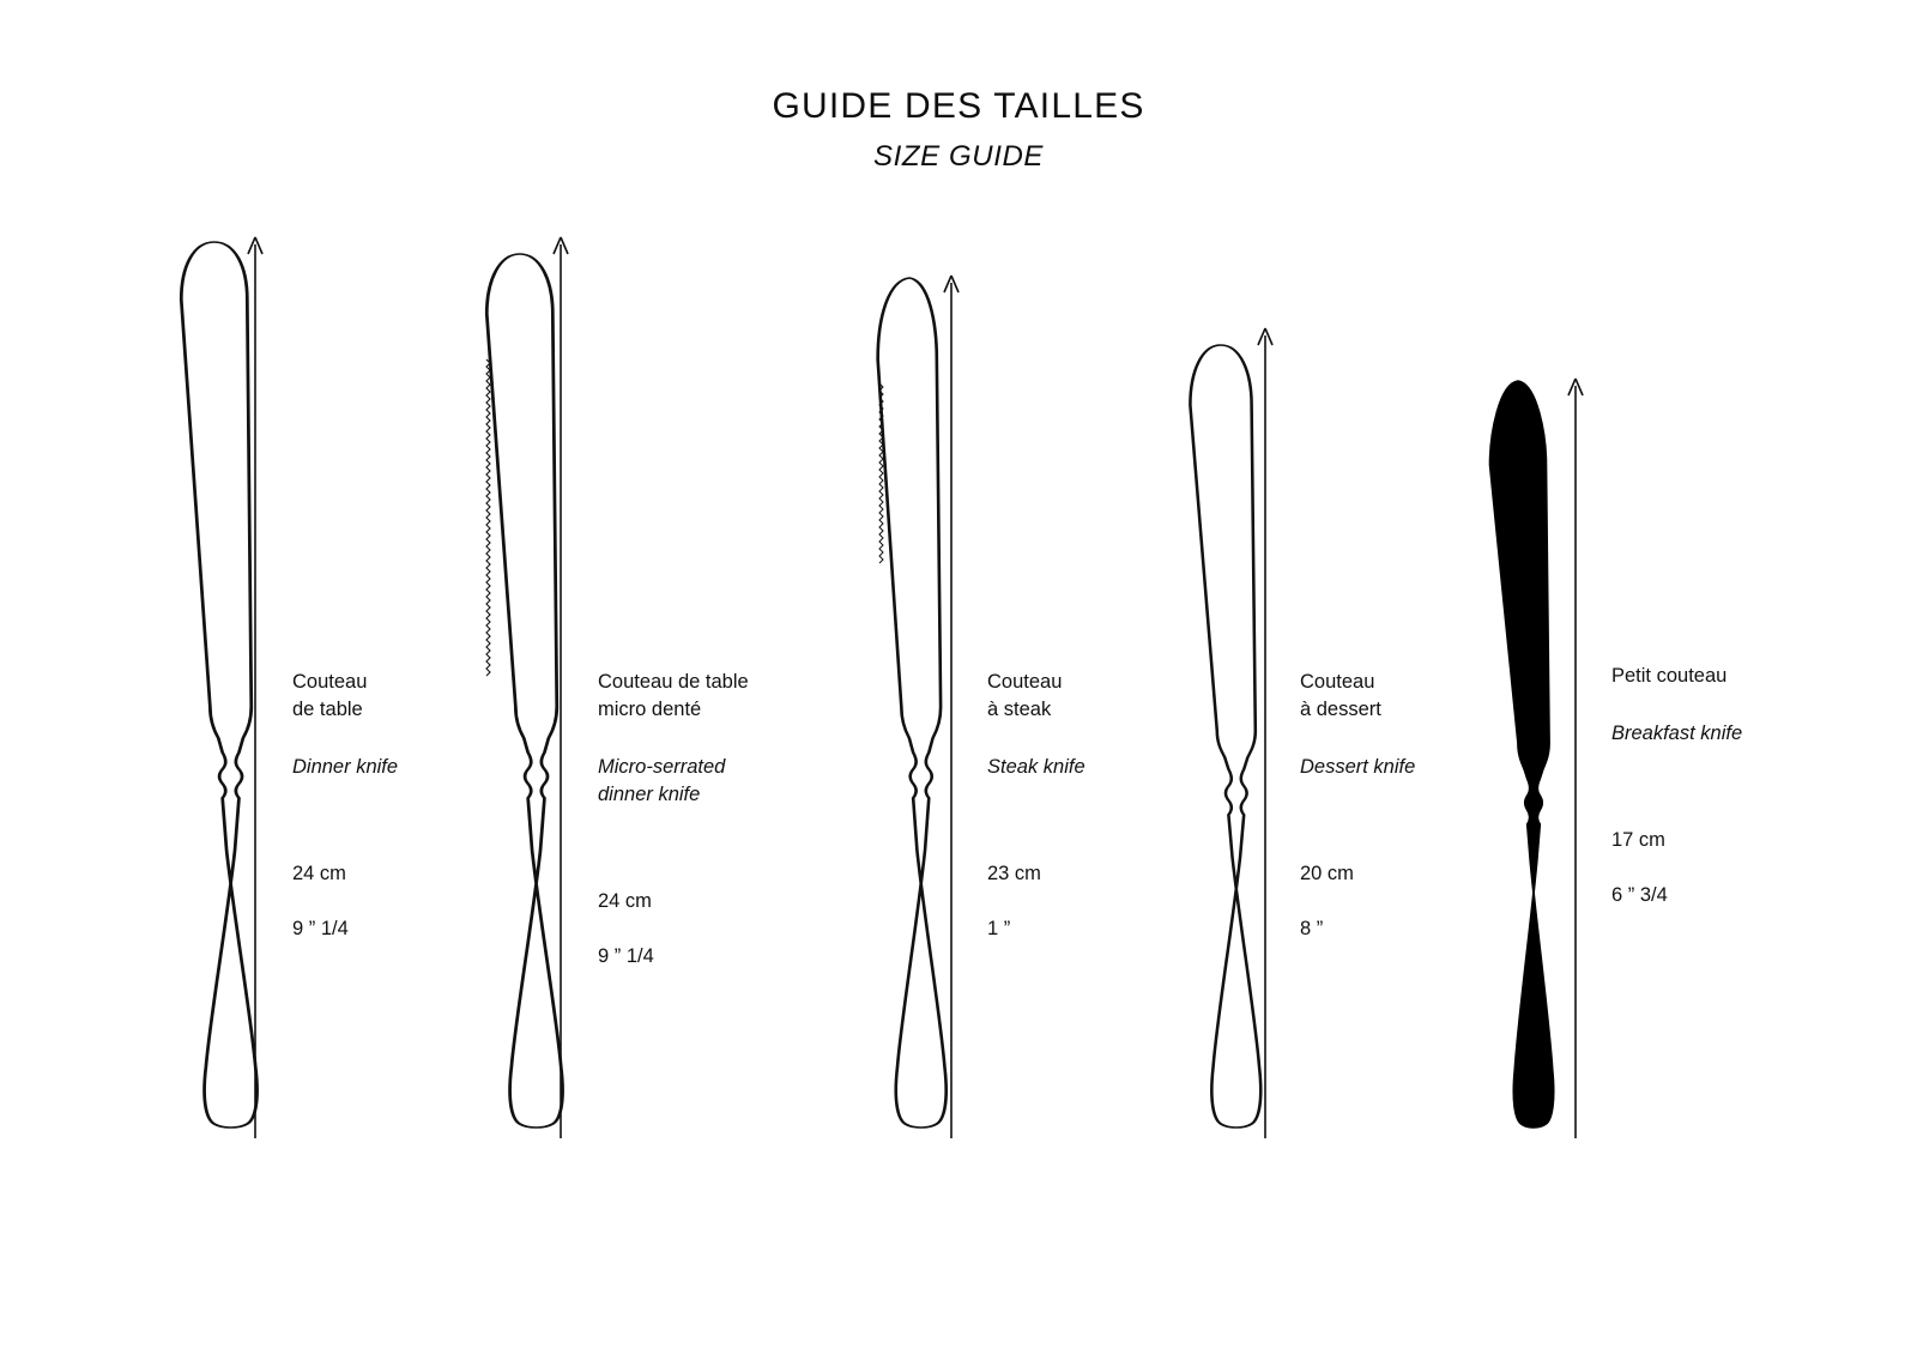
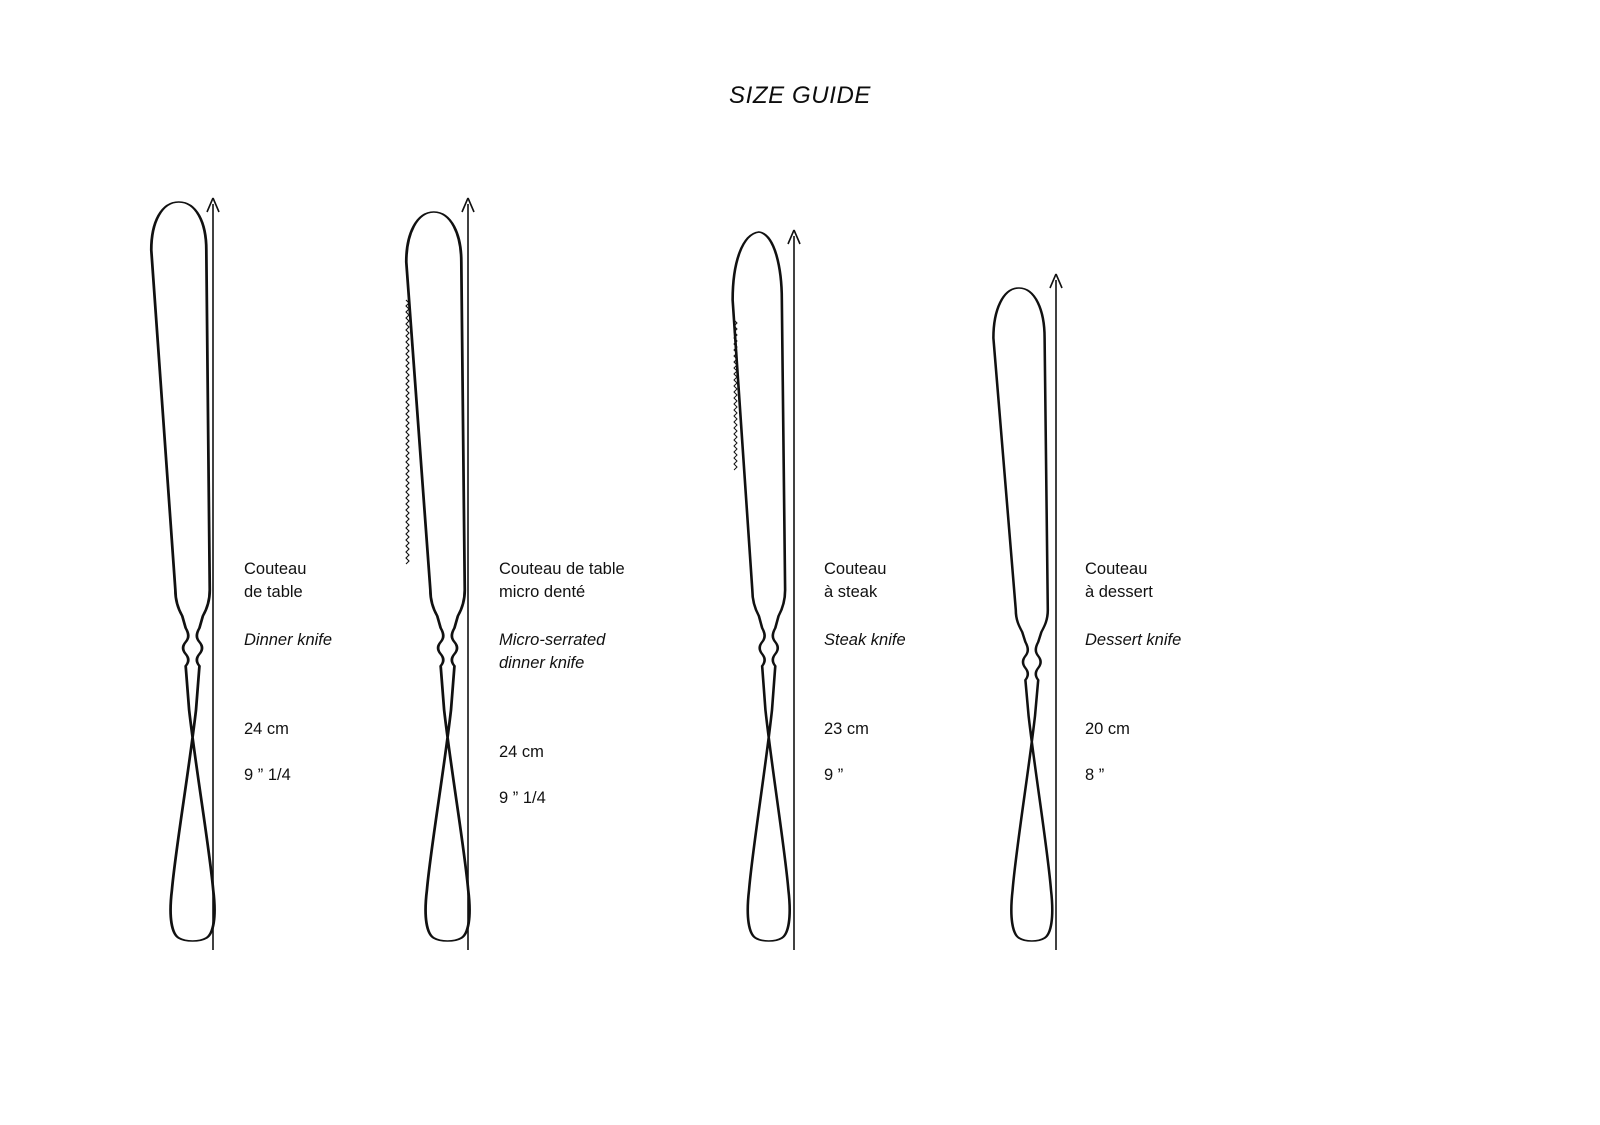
- GUIDE DES TAILLES
  SIZE GUIDE
  Couteau
  de table
  Dinner knife
  24 cm
  9 ” 1/4
  Couteau de table
  micro denté
  Micro-serrated
  dinner knife
  24 cm
  9 ” 1/4
  Couteau
  à steak
  Steak knife
  23 cm
- 1 ”
+ 9 ”
  Couteau
  à dessert
  Dessert knife
  20 cm
  8 ”
- Petit couteau
- Breakfast knife
- 17 cm
- 6 ” 3/4
